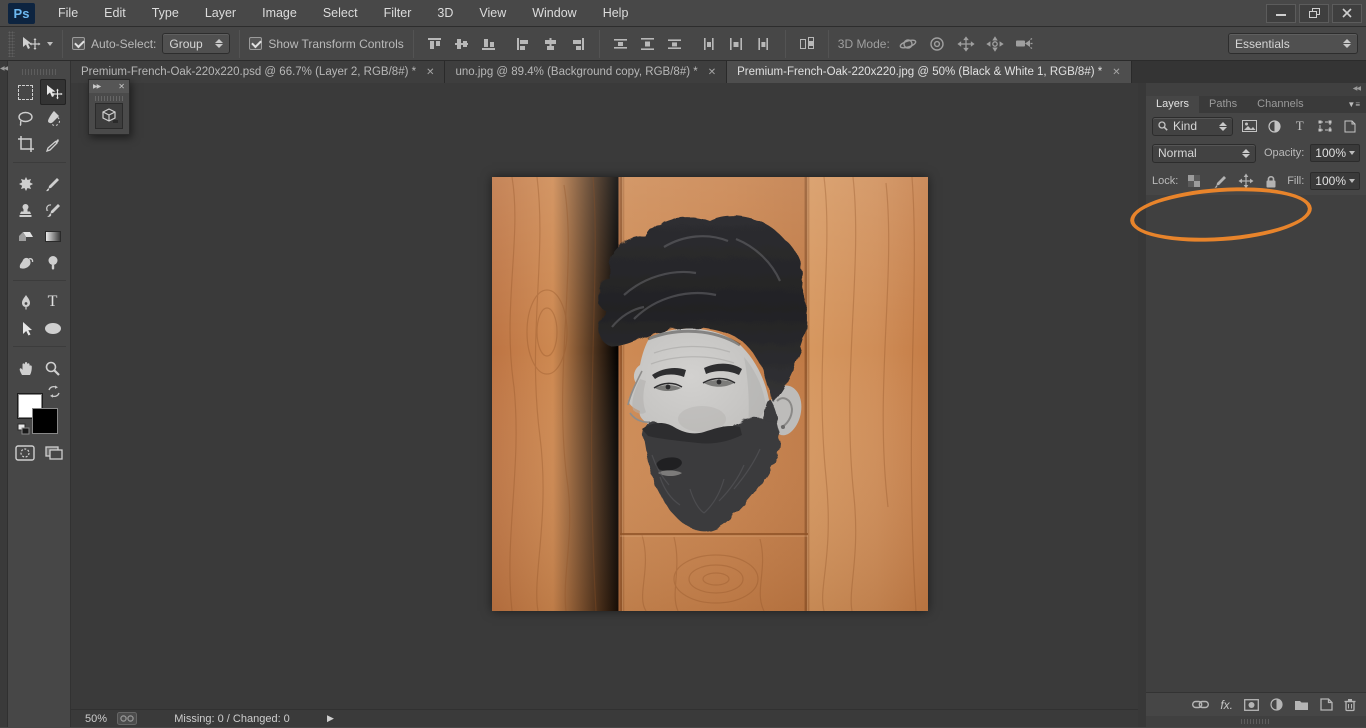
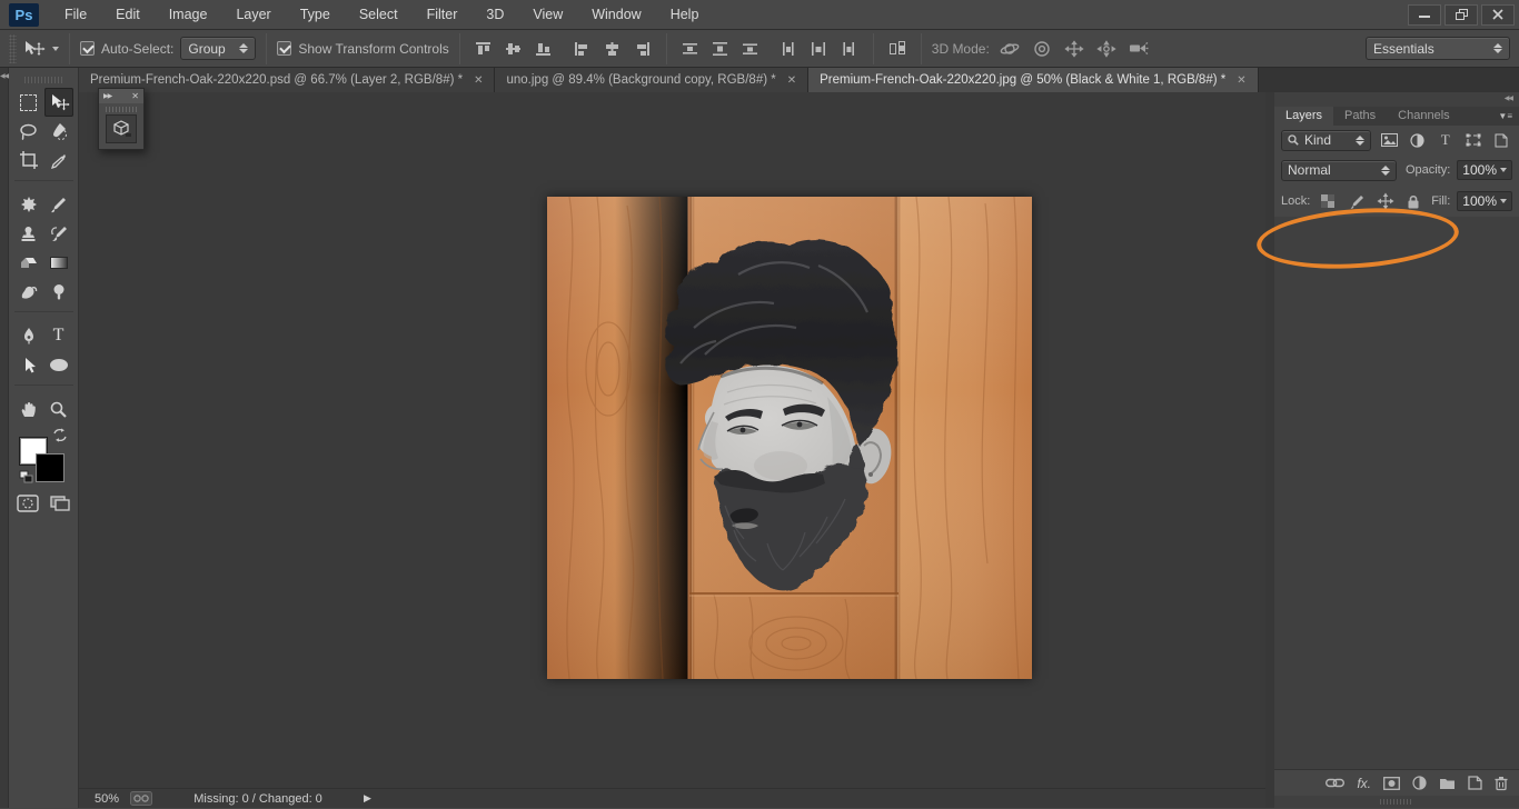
  Ps
  File
  Edit
- Type
+ Image
  Layer
- Image
+ Type
  Select
  Filter
  3D
  View
  Window
  Help
  Auto-Select:
  Group
  Show Transform Controls
  3D Mode:
  Essentials
  T
  Premium-French-Oak-220x220.psd @ 66.7% (Layer 2, RGB/8#) *
  ✕
  uno.jpg @ 89.4% (Background copy, RGB/8#) *
  ✕
  Premium-French-Oak-220x220.jpg @ 50% (Black & White 1, RGB/8#) *
  ✕
  50%
  Missing: 0 / Changed: 0
  ▶
  Layers
  Paths
  Channels
  ▼≡
  Kind
  T
  Normal
  Opacity:
  100%
  Lock:
  Fill:
  100%
  fx.
  ✕
